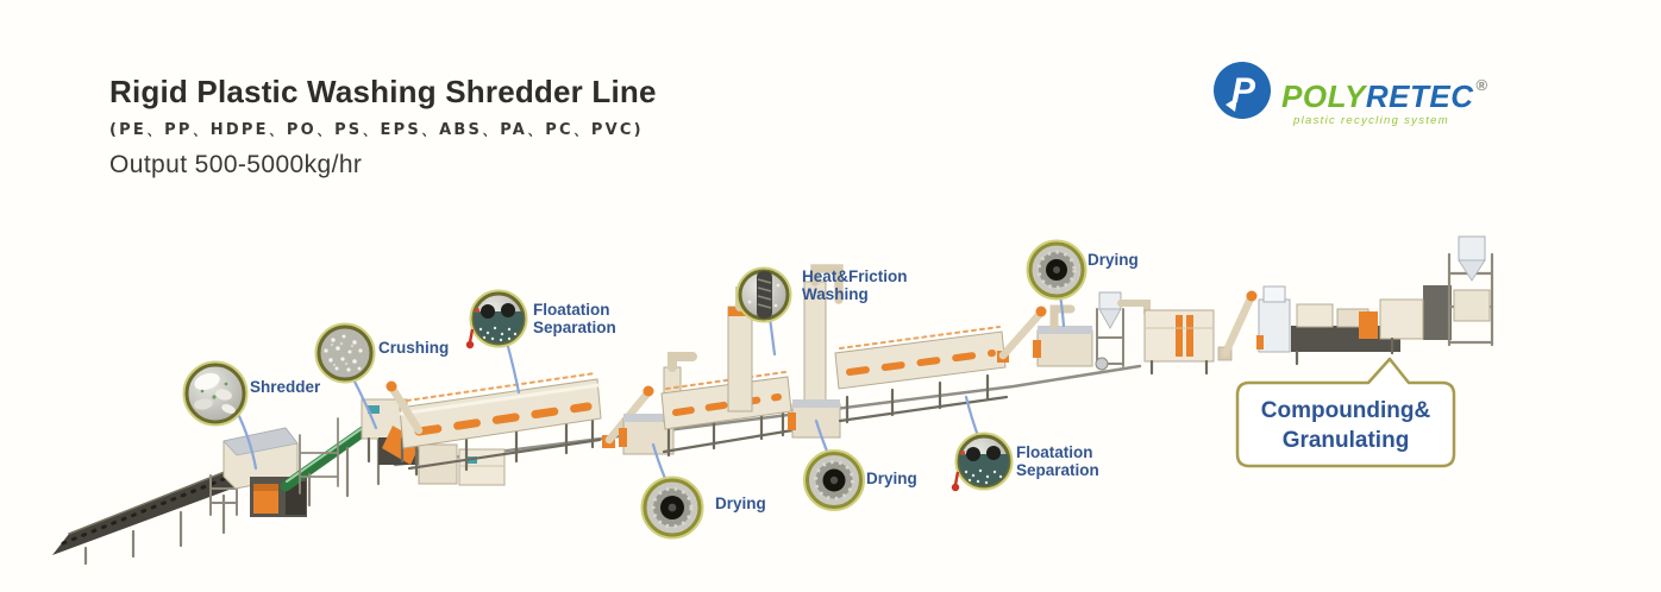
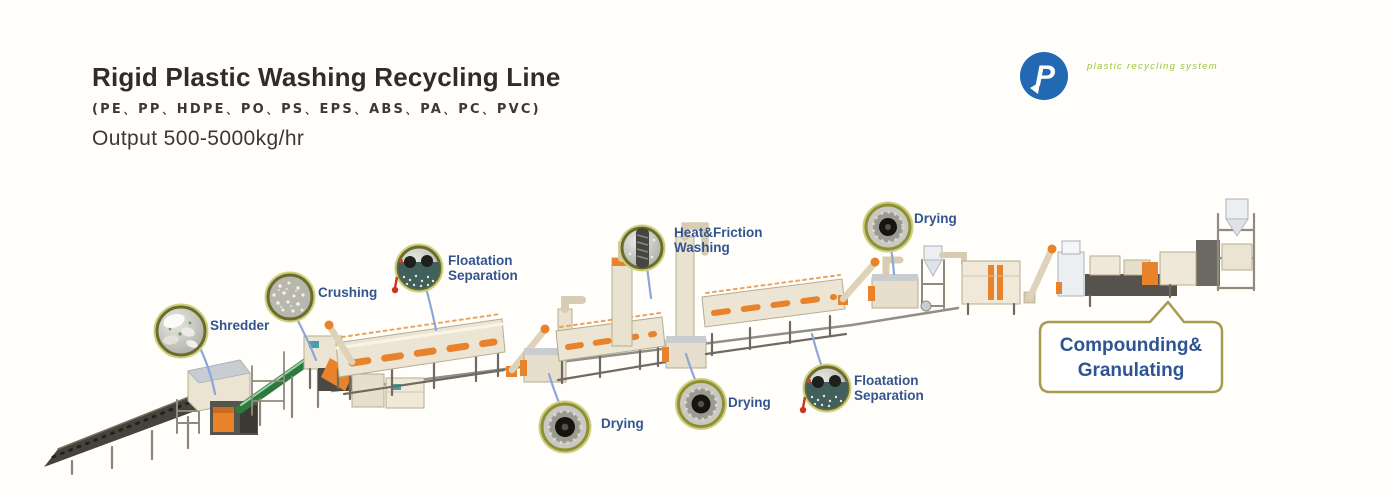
- Rigid Plastic Washing Shredder Line
+ Rigid Plastic Washing Recycling Line
  (PE、PP、HDPE、PO、PS、EPS、ABS、PA、PC、PVC)
  Output 500-5000kg/hr
  P
- POLYRETEC ®
  plastic recycling system
  Shredder
  Crushing
  Floatation
  Separation
  Heat&Friction
  Washing
  Drying
  Drying
  Drying
  Floatation
  Separation
  Compounding&
  Granulating
